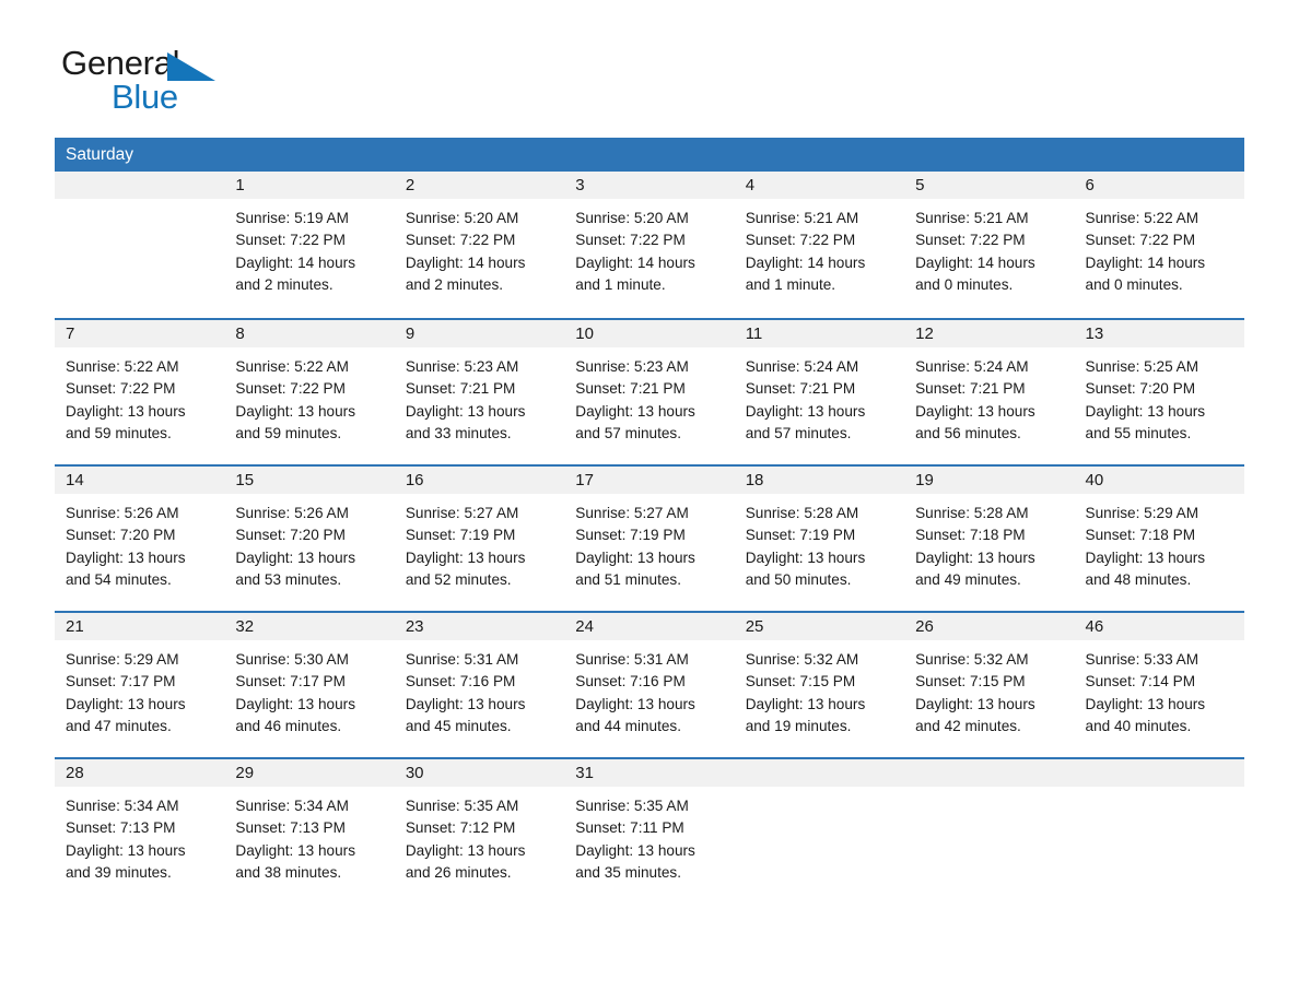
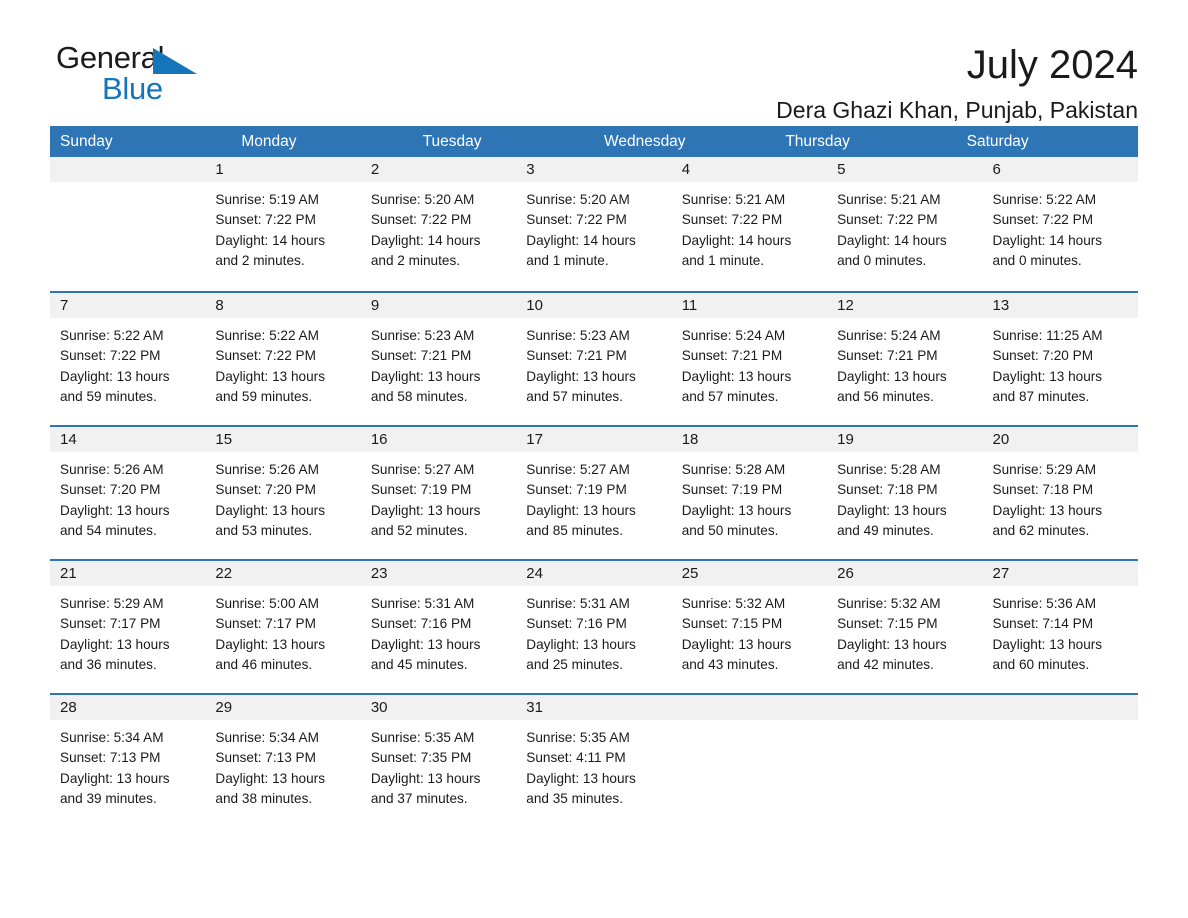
  General
  Blue
+ July 2024
+ Dera Ghazi Khan, Punjab, Pakistan
+ Sunday
+ Monday
+ Tuesday
+ Wednesday
+ Thursday
  Saturday
  1
  Sunrise: 5:19 AM
  Sunset: 7:22 PM
  Daylight: 14 hours
  and 2 minutes.
  2
  Sunrise: 5:20 AM
  Sunset: 7:22 PM
  Daylight: 14 hours
  and 2 minutes.
  3
  Sunrise: 5:20 AM
  Sunset: 7:22 PM
  Daylight: 14 hours
  and 1 minute.
  4
  Sunrise: 5:21 AM
  Sunset: 7:22 PM
  Daylight: 14 hours
  and 1 minute.
  5
  Sunrise: 5:21 AM
  Sunset: 7:22 PM
  Daylight: 14 hours
  and 0 minutes.
  6
  Sunrise: 5:22 AM
  Sunset: 7:22 PM
  Daylight: 14 hours
  and 0 minutes.
  7
  Sunrise: 5:22 AM
  Sunset: 7:22 PM
  Daylight: 13 hours
  and 59 minutes.
  8
  Sunrise: 5:22 AM
  Sunset: 7:22 PM
  Daylight: 13 hours
  and 59 minutes.
  9
  Sunrise: 5:23 AM
  Sunset: 7:21 PM
  Daylight: 13 hours
- and 33 minutes.
+ and 58 minutes.
  10
  Sunrise: 5:23 AM
  Sunset: 7:21 PM
  Daylight: 13 hours
  and 57 minutes.
  11
  Sunrise: 5:24 AM
  Sunset: 7:21 PM
  Daylight: 13 hours
  and 57 minutes.
  12
  Sunrise: 5:24 AM
  Sunset: 7:21 PM
  Daylight: 13 hours
  and 56 minutes.
  13
- Sunrise: 5:25 AM
+ Sunrise: 11:25 AM
  Sunset: 7:20 PM
  Daylight: 13 hours
- and 55 minutes.
+ and 87 minutes.
  14
  Sunrise: 5:26 AM
  Sunset: 7:20 PM
  Daylight: 13 hours
  and 54 minutes.
  15
  Sunrise: 5:26 AM
  Sunset: 7:20 PM
  Daylight: 13 hours
  and 53 minutes.
  16
  Sunrise: 5:27 AM
  Sunset: 7:19 PM
  Daylight: 13 hours
  and 52 minutes.
  17
  Sunrise: 5:27 AM
  Sunset: 7:19 PM
  Daylight: 13 hours
- and 51 minutes.
+ and 85 minutes.
  18
  Sunrise: 5:28 AM
  Sunset: 7:19 PM
  Daylight: 13 hours
  and 50 minutes.
  19
  Sunrise: 5:28 AM
  Sunset: 7:18 PM
  Daylight: 13 hours
  and 49 minutes.
- 40
+ 20
  Sunrise: 5:29 AM
  Sunset: 7:18 PM
  Daylight: 13 hours
- and 48 minutes.
+ and 62 minutes.
  21
  Sunrise: 5:29 AM
  Sunset: 7:17 PM
  Daylight: 13 hours
- and 47 minutes.
+ and 36 minutes.
- 32
+ 22
- Sunrise: 5:30 AM
+ Sunrise: 5:00 AM
  Sunset: 7:17 PM
  Daylight: 13 hours
  and 46 minutes.
  23
  Sunrise: 5:31 AM
  Sunset: 7:16 PM
  Daylight: 13 hours
  and 45 minutes.
  24
  Sunrise: 5:31 AM
  Sunset: 7:16 PM
  Daylight: 13 hours
- and 44 minutes.
+ and 25 minutes.
  25
  Sunrise: 5:32 AM
  Sunset: 7:15 PM
  Daylight: 13 hours
- and 19 minutes.
+ and 43 minutes.
  26
  Sunrise: 5:32 AM
  Sunset: 7:15 PM
  Daylight: 13 hours
  and 42 minutes.
- 46
+ 27
- Sunrise: 5:33 AM
+ Sunrise: 5:36 AM
  Sunset: 7:14 PM
  Daylight: 13 hours
- and 40 minutes.
+ and 60 minutes.
  28
  Sunrise: 5:34 AM
  Sunset: 7:13 PM
  Daylight: 13 hours
  and 39 minutes.
  29
  Sunrise: 5:34 AM
  Sunset: 7:13 PM
  Daylight: 13 hours
  and 38 minutes.
  30
  Sunrise: 5:35 AM
- Sunset: 7:12 PM
+ Sunset: 7:35 PM
  Daylight: 13 hours
- and 26 minutes.
+ and 37 minutes.
  31
  Sunrise: 5:35 AM
- Sunset: 7:11 PM
+ Sunset: 4:11 PM
  Daylight: 13 hours
  and 35 minutes.
